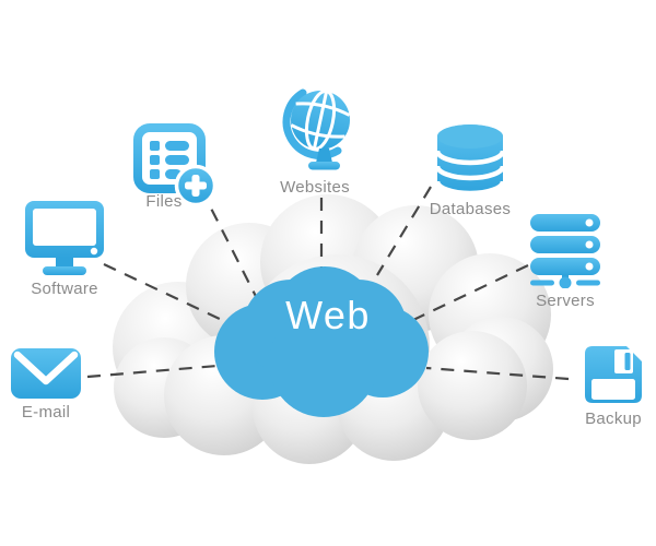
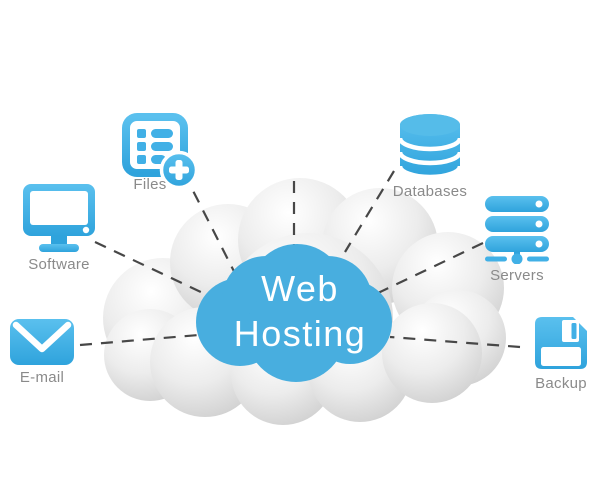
  Web
+ Hosting
  Software
  Files
- Websites
  Databases
  Servers
  Backup
  E-mail
